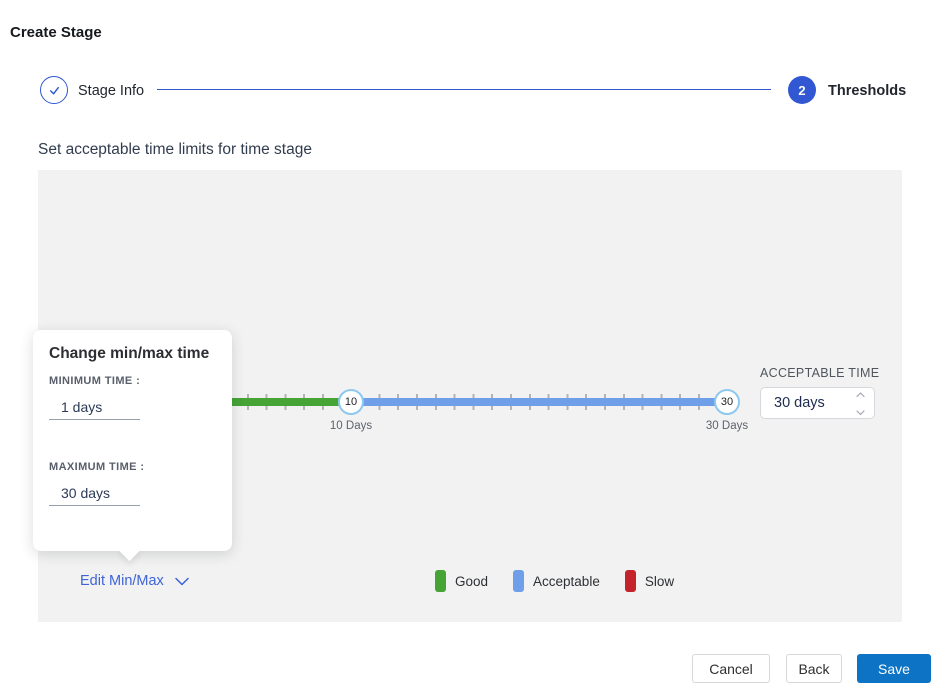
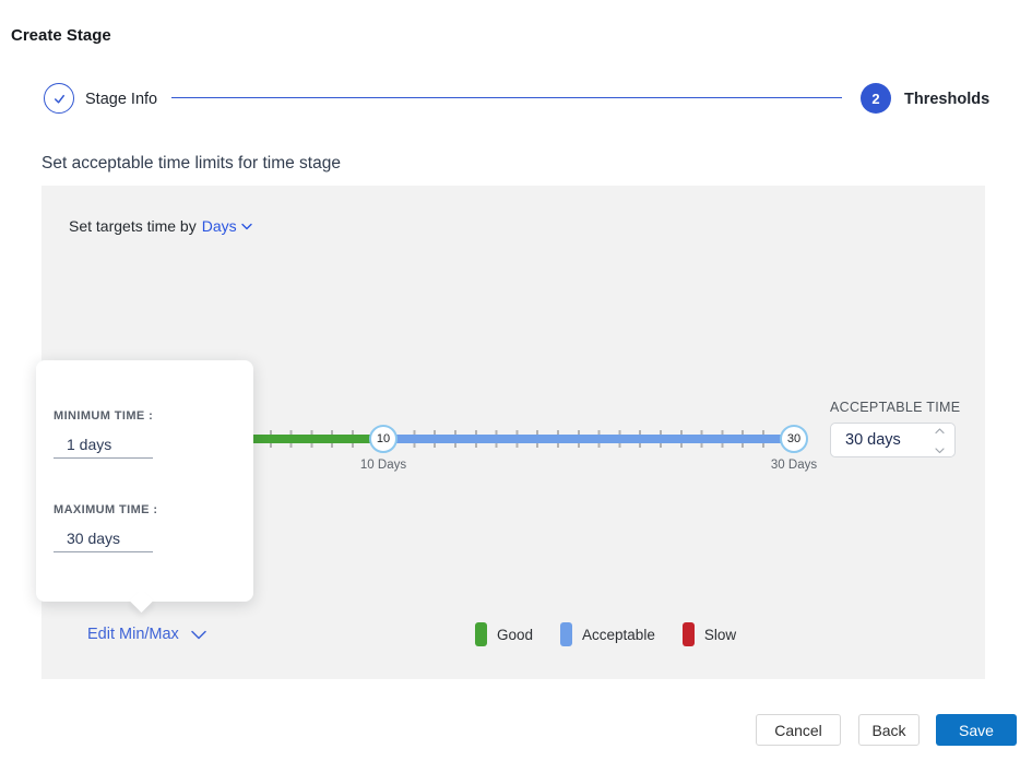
  Create Stage
  Stage Info
  2
  Thresholds
  Set acceptable time limits for time stage
+ Set targets time by
+ Days
  10
  30
  10 Days
  30 Days
  ACCEPTABLE TIME
  30 days
  Edit Min/Max
  Good
  Acceptable
  Slow
- Change min/max time
  MINIMUM TIME :
  1 days
  MAXIMUM TIME :
  30 days
  Cancel
  Back
  Save
